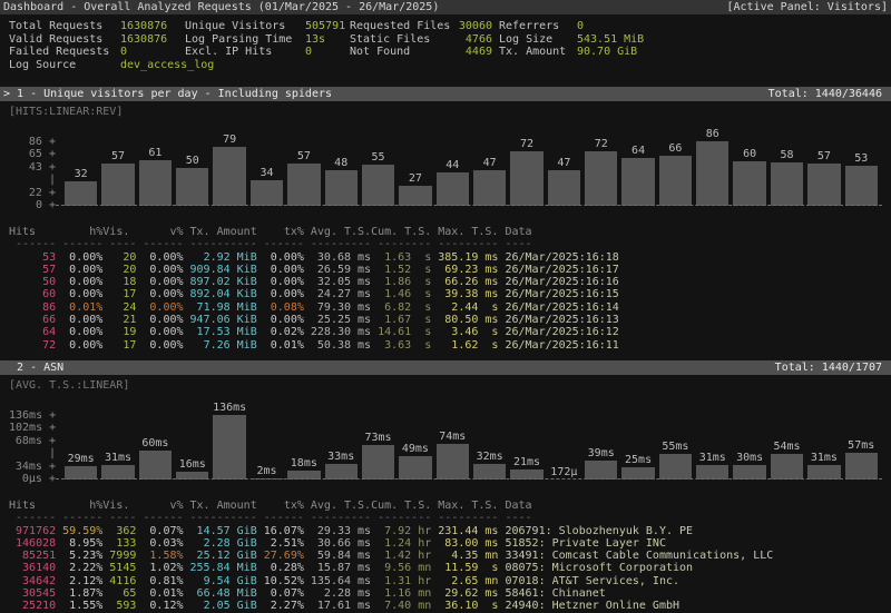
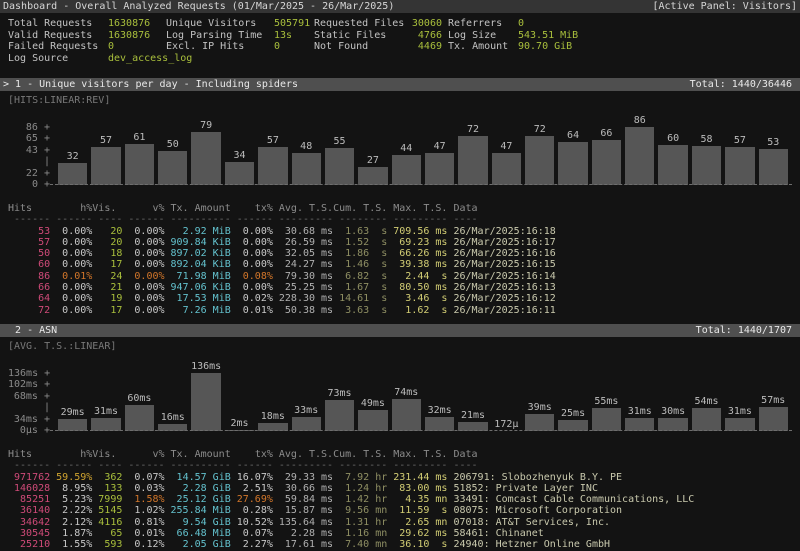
  Dashboard - Overall Analyzed Requests (01/Mar/2025 - 26/Mar/2025)
  [Active Panel: Visitors]
  Total Requests
  1630876
  Unique Visitors
  505791
  Requested Files
  30060
  Referrers
  0
  Valid Requests
  1630876
  Log Parsing Time
  13s
  Static Files
  4766
  Log Size
  543.51 MiB
  Failed Requests
  0
  Excl. IP Hits
  0
  Not Found
  4469
  Tx. Amount
  90.70 GiB
  Log Source
  dev_access_log
  > 1 - Unique visitors per day - Including spiders
  Total: 1440/36446
  [HITS:LINEAR:REV]
  86 +
  65 +
  43 +
  |
  22 +
  0 +
  32
  57
  61
  50
  79
  34
  57
  48
  55
  27
  44
  47
  72
  47
  72
  64
  66
  86
  60
  58
  57
  53
  Hits
  h%
  Vis.
  v%
  Tx. Amount
  tx%
  Avg. T.S.
  Cum. T.S.
  Max. T.S.
  Data
  ------
  ------
  ----
  ------
  ----------
  ------
  ---------
  --------
  ---------
  ----
  53
  0.00%
  20
  0.00%
  2.92 MiB
  0.00%
  30.68 ms
  1.63 s
- 385.19 ms
+ 709.56 ms
  26/Mar/2025:16:18
  57
  0.00%
  20
  0.00%
  909.84 KiB
  0.00%
  26.59 ms
  1.52 s
  69.23 ms
  26/Mar/2025:16:17
  50
  0.00%
  18
  0.00%
  897.02 KiB
  0.00%
  32.05 ms
  1.86 s
  66.26 ms
  26/Mar/2025:16:16
  60
  0.00%
  17
  0.00%
  892.04 KiB
  0.00%
  24.27 ms
  1.46 s
  39.38 ms
  26/Mar/2025:16:15
  86
  0.01%
  24
  0.00%
  71.98 MiB
  0.08%
  79.30 ms
  6.82 s
  2.44 s
  26/Mar/2025:16:14
  66
  0.00%
  21
  0.00%
  947.06 KiB
  0.00%
  25.25 ms
  1.67 s
  80.50 ms
  26/Mar/2025:16:13
  64
  0.00%
  19
  0.00%
  17.53 MiB
  0.02%
  228.30 ms
  14.61 s
  3.46 s
  26/Mar/2025:16:12
  72
  0.00%
  17
  0.00%
  7.26 MiB
  0.01%
  50.38 ms
  3.63 s
  1.62 s
  26/Mar/2025:16:11
  2 - ASN
  Total: 1440/1707
  [AVG. T.S.:LINEAR]
  136ms +
  102ms +
  68ms +
  |
  34ms +
  0µs +
  29ms
  31ms
  60ms
  16ms
  136ms
  2ms
  18ms
  33ms
  73ms
  49ms
  74ms
  32ms
  21ms
  172µ
  39ms
  25ms
  55ms
  31ms
  30ms
  54ms
  31ms
  57ms
  Hits
  h%
  Vis.
  v%
  Tx. Amount
  tx%
  Avg. T.S.
  Cum. T.S.
  Max. T.S.
  Data
  ------
  ------
  ----
  ------
  ----------
  ------
  ---------
  --------
  ---------
  ----
  971762
  59.59%
  362
  0.07%
  14.57 GiB
  16.07%
  29.33 ms
  7.92 hr
  231.44 ms
  206791: Slobozhenyuk B.Y. PE
  146028
  8.95%
  133
  0.03%
  2.28 GiB
  2.51%
  30.66 ms
  1.24 hr
  83.00 ms
  51852: Private Layer INC
  85251
  5.23%
  7999
  1.58%
  25.12 GiB
  27.69%
  59.84 ms
  1.42 hr
  4.35 mn
  33491: Comcast Cable Communications, LLC
  36140
  2.22%
  5145
  1.02%
  255.84 MiB
  0.28%
  15.87 ms
  9.56 mn
  11.59 s
  08075: Microsoft Corporation
  34642
  2.12%
  4116
  0.81%
  9.54 GiB
  10.52%
  135.64 ms
  1.31 hr
  2.65 mn
  07018: AT&T Services, Inc.
  30545
  1.87%
  65
  0.01%
  66.48 MiB
  0.07%
  2.28 ms
  1.16 mn
  29.62 ms
  58461: Chinanet
  25210
  1.55%
  593
  0.12%
  2.05 GiB
  2.27%
  17.61 ms
  7.40 mn
  36.10 s
  24940: Hetzner Online GmbH
